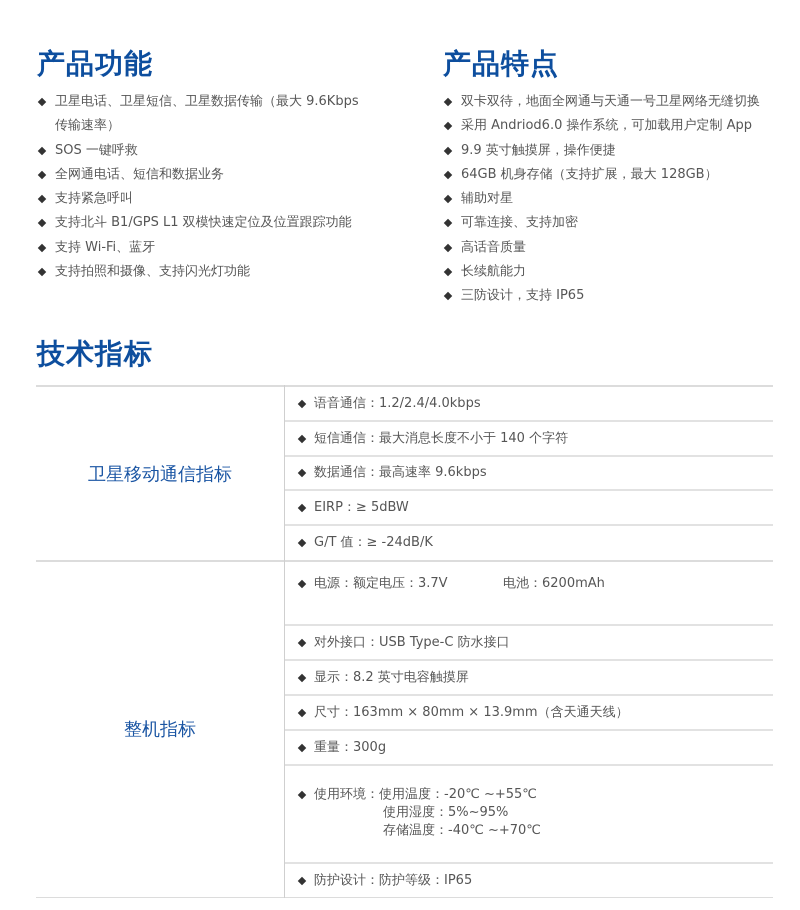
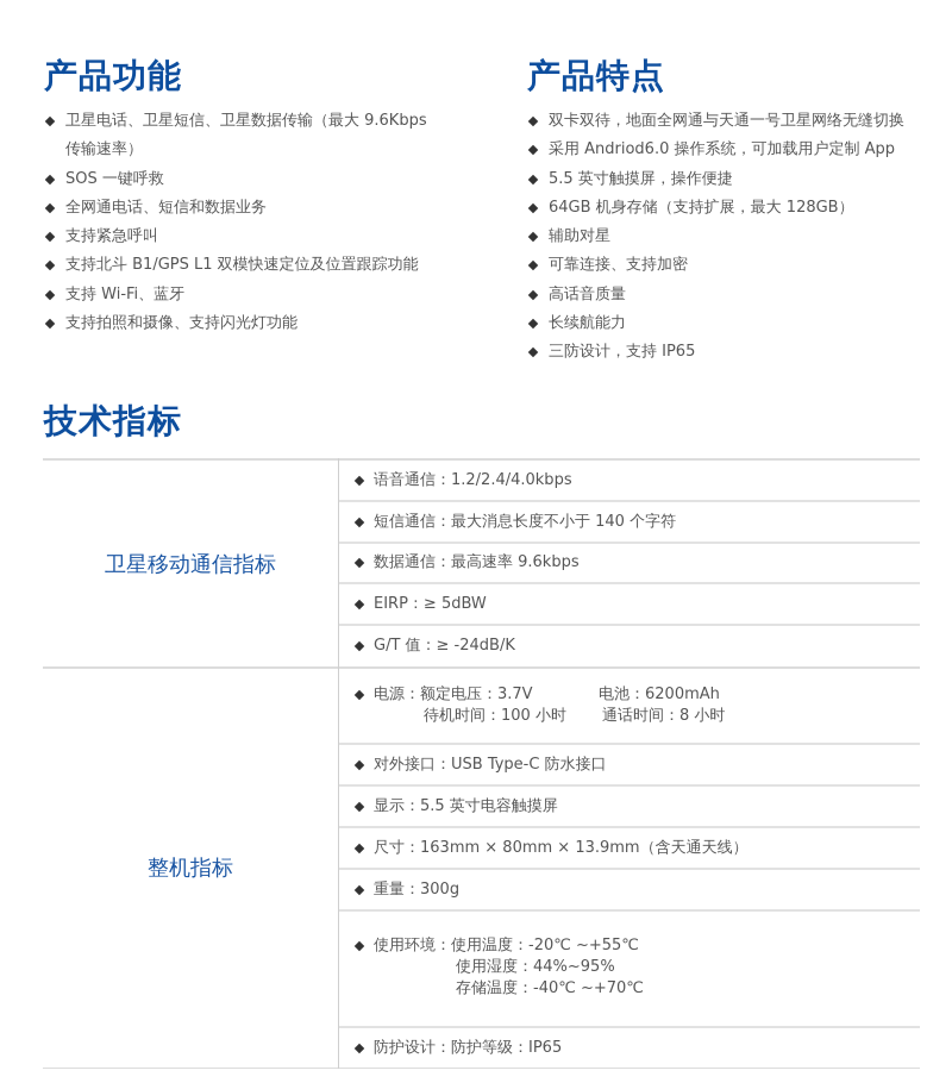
  产品功能
  卫星电话、卫星短信、卫星数据传输（最大 9.6Kbps
  传输速率）
  SOS 一键呼救
  全网通电话、短信和数据业务
  支持紧急呼叫
  支持北斗 B1/GPS L1 双模快速定位及位置跟踪功能
  支持 Wi-Fi、蓝牙
  支持拍照和摄像、支持闪光灯功能
  产品特点
  双卡双待，地面全网通与天通一号卫星网络无缝切换
  采用 Andriod6.0 操作系统，可加载用户定制 App
- 9.9 英寸触摸屏，操作便捷
+ 5.5 英寸触摸屏，操作便捷
  64GB 机身存储（支持扩展，最大 128GB）
  辅助对星
  可靠连接、支持加密
  高话音质量
  长续航能力
  三防设计，支持 IP65
  技术指标
  卫星移动通信指标
  语音通信：1.2/2.4/4.0kbps
  短信通信：最大消息长度不小于 140 个字符
  数据通信：最高速率 9.6kbps
  EIRP：≥ 5dBW
  G/T 值：≥ -24dB/K
  整机指标
  电源：额定电压：3.7V 电池：6200mAh
+ 待机时间：100 小时 通话时间：8 小时
  对外接口：USB Type-C 防水接口
- 显示：8.2 英寸电容触摸屏
+ 显示：5.5 英寸电容触摸屏
  尺寸：163mm × 80mm × 13.9mm（含天通天线）
  重量：300g
  使用环境：使用温度：-20℃ ~+55℃
- 使用湿度：5%~95%
+ 使用湿度：44%~95%
  存储温度：-40℃ ~+70℃
  防护设计：防护等级：IP65
